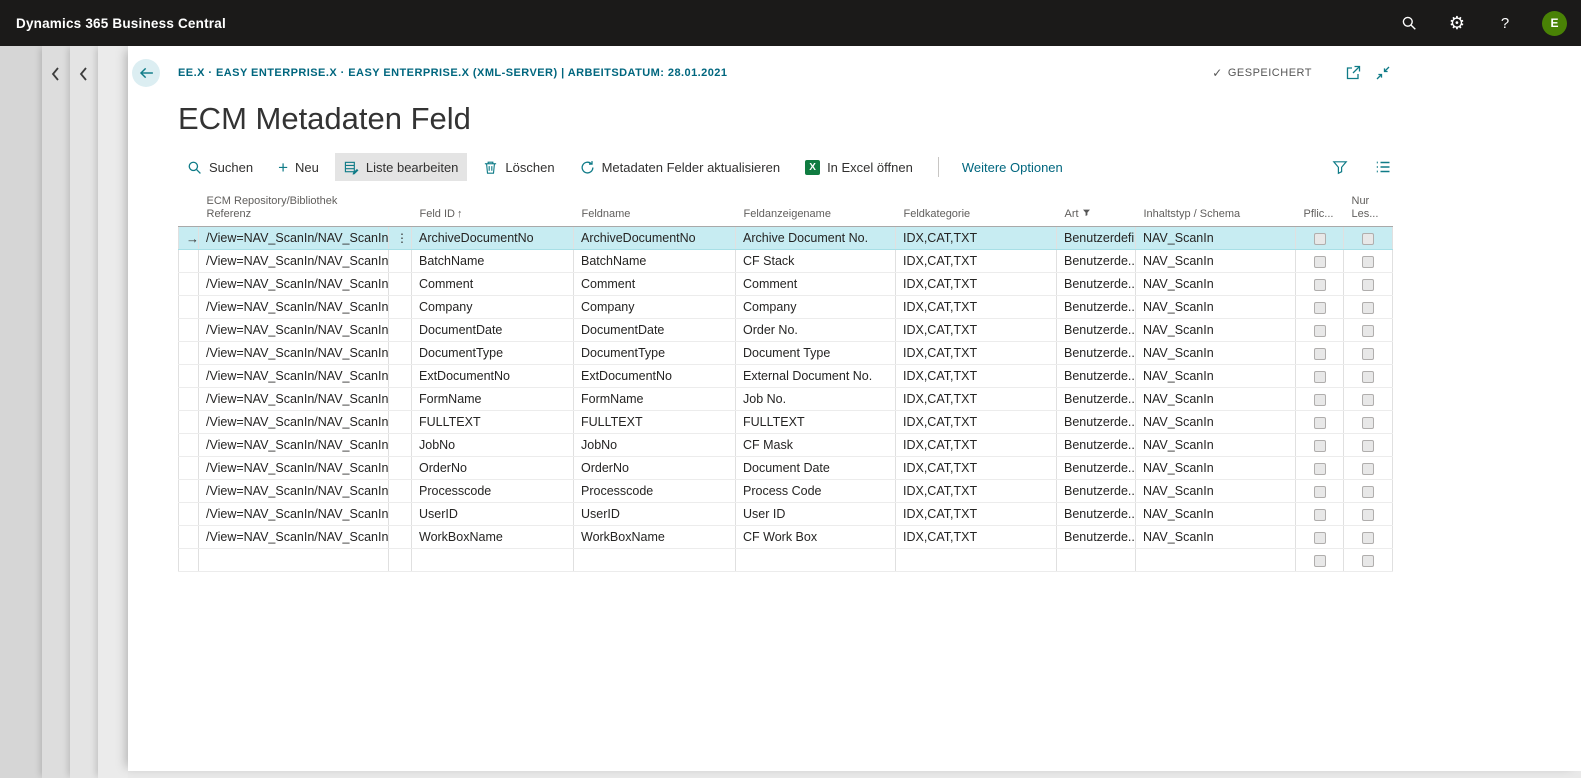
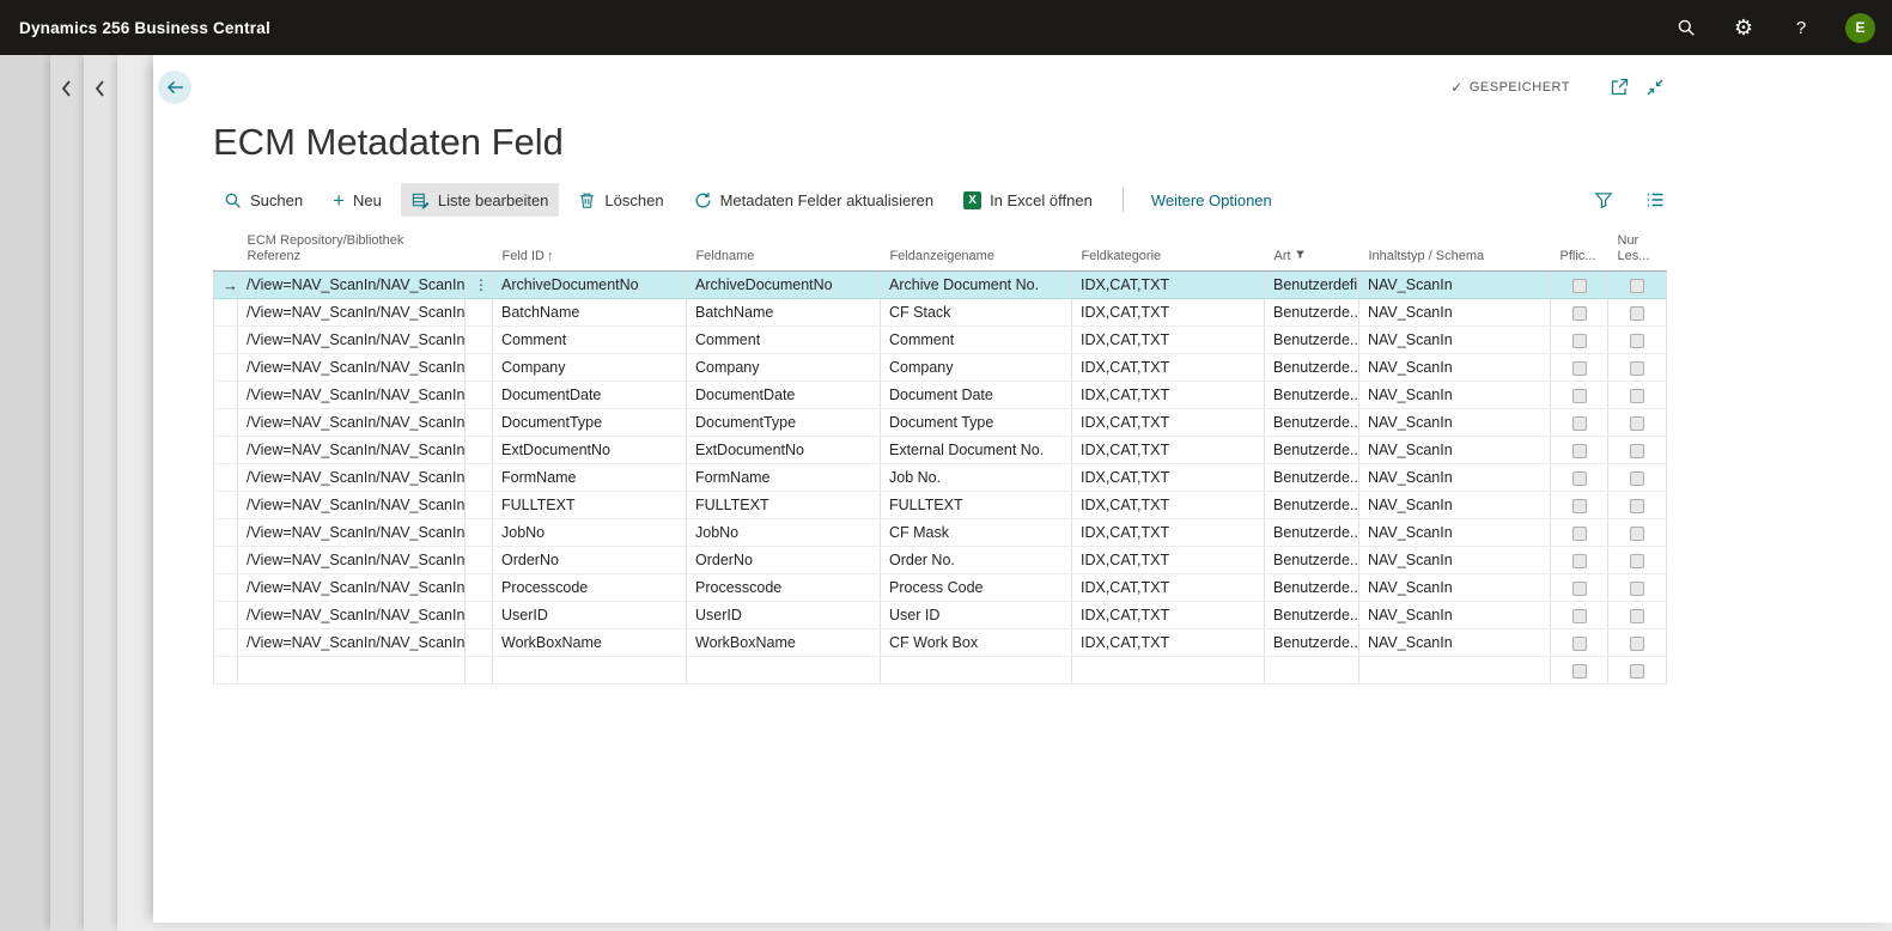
- Dynamics 365 Business Central
+ Dynamics 256 Business Central
  ⚙
  ?
  E
- EE.X · EASY ENTERPRISE.X · EASY ENTERPRISE.X (XML-SERVER) | ARBEITSDATUM: 28.01.2021
  ✓
  GESPEICHERT
  ECM Metadaten Feld
  Suchen
  +
  Neu
  Liste bearbeiten
  Löschen
  Metadaten Felder aktualisieren
  X
  In Excel öffnen
  Weitere Optionen
  	ECM Repository/Bibliothek Referenz		Feld ID ↑	Feldname	Feldanzeigename	Feldkategorie	Art	Inhaltstyp / Schema	Pflic...	Nur Les...
  →	/View=NAV_ScanIn/NAV_ScanIn	⋮	ArchiveDocumentNo	ArchiveDocumentNo	Archive Document No.	IDX,CAT,TXT	Benutzerdefi	NAV_ScanIn
  	/View=NAV_ScanIn/NAV_ScanIn		BatchName	BatchName	CF Stack	IDX,CAT,TXT	Benutzerde..	NAV_ScanIn
  	/View=NAV_ScanIn/NAV_ScanIn		Comment	Comment	Comment	IDX,CAT,TXT	Benutzerde..	NAV_ScanIn
  	/View=NAV_ScanIn/NAV_ScanIn		Company	Company	Company	IDX,CAT,TXT	Benutzerde..	NAV_ScanIn
- 	/View=NAV_ScanIn/NAV_ScanIn		DocumentDate	DocumentDate	Order No.	IDX,CAT,TXT	Benutzerde..	NAV_ScanIn
+ 	/View=NAV_ScanIn/NAV_ScanIn		DocumentDate	DocumentDate	Document Date	IDX,CAT,TXT	Benutzerde..	NAV_ScanIn
  	/View=NAV_ScanIn/NAV_ScanIn		DocumentType	DocumentType	Document Type	IDX,CAT,TXT	Benutzerde..	NAV_ScanIn
  	/View=NAV_ScanIn/NAV_ScanIn		ExtDocumentNo	ExtDocumentNo	External Document No.	IDX,CAT,TXT	Benutzerde..	NAV_ScanIn
  	/View=NAV_ScanIn/NAV_ScanIn		FormName	FormName	Job No.	IDX,CAT,TXT	Benutzerde..	NAV_ScanIn
  	/View=NAV_ScanIn/NAV_ScanIn		FULLTEXT	FULLTEXT	FULLTEXT	IDX,CAT,TXT	Benutzerde..	NAV_ScanIn
  	/View=NAV_ScanIn/NAV_ScanIn		JobNo	JobNo	CF Mask	IDX,CAT,TXT	Benutzerde..	NAV_ScanIn
- 	/View=NAV_ScanIn/NAV_ScanIn		OrderNo	OrderNo	Document Date	IDX,CAT,TXT	Benutzerde..	NAV_ScanIn
+ 	/View=NAV_ScanIn/NAV_ScanIn		OrderNo	OrderNo	Order No.	IDX,CAT,TXT	Benutzerde..	NAV_ScanIn
  	/View=NAV_ScanIn/NAV_ScanIn		Processcode	Processcode	Process Code	IDX,CAT,TXT	Benutzerde..	NAV_ScanIn
  	/View=NAV_ScanIn/NAV_ScanIn		UserID	UserID	User ID	IDX,CAT,TXT	Benutzerde..	NAV_ScanIn
  	/View=NAV_ScanIn/NAV_ScanIn		WorkBoxName	WorkBoxName	CF Work Box	IDX,CAT,TXT	Benutzerde..	NAV_ScanIn
